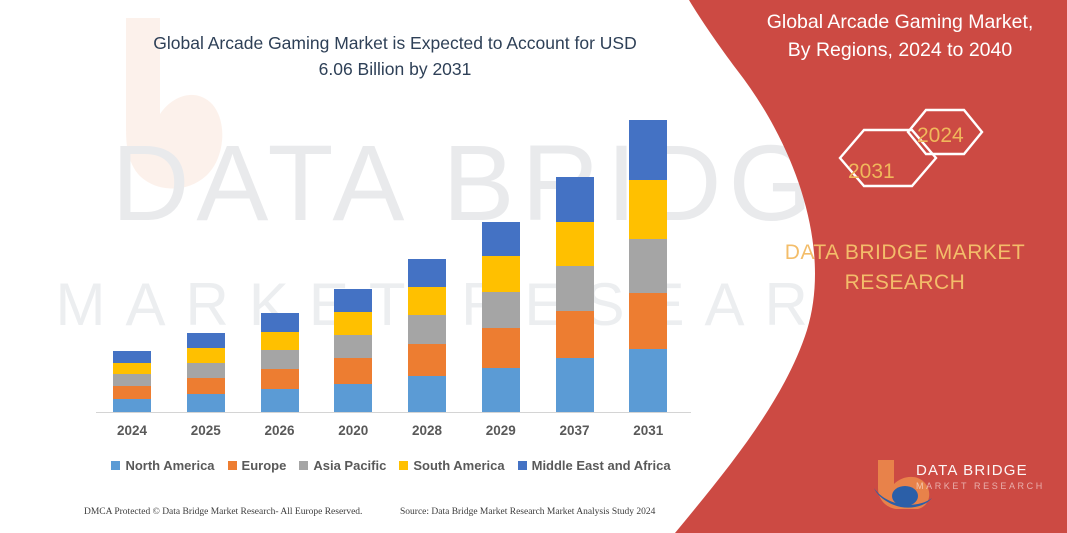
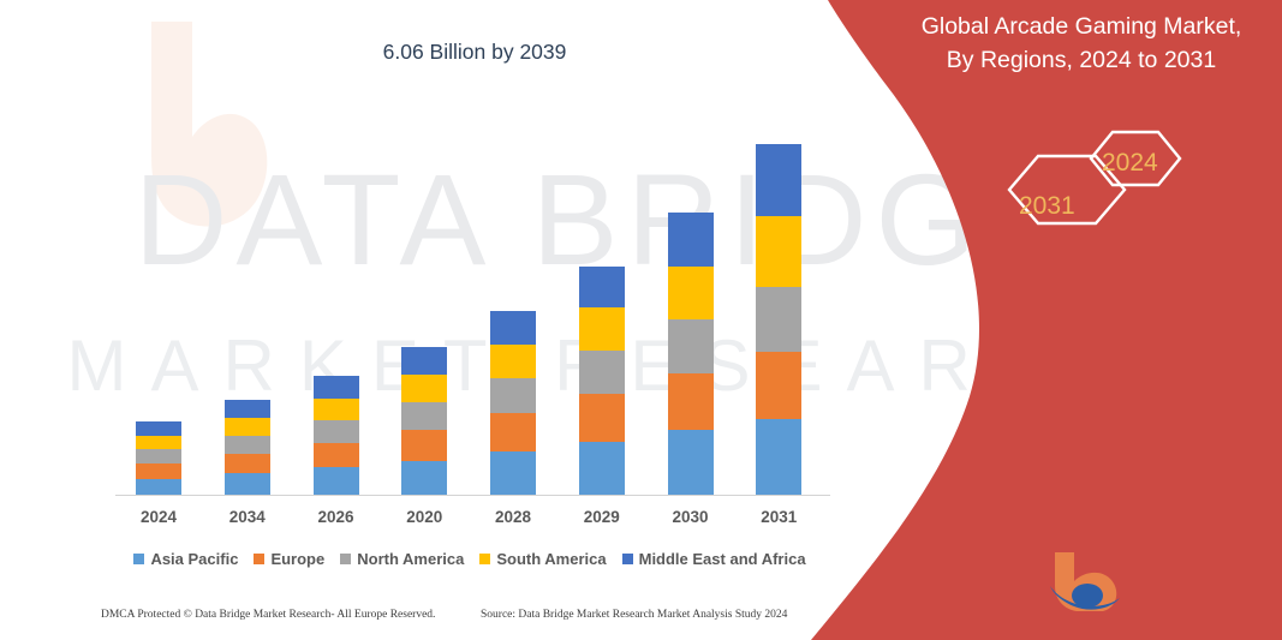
  DATA BIDG
  MARKTESEAR
  Global Arcade Gaming Market,
- By Regions, 2024 to 2040
+ By Regions, 2024 to 2031
  2031
  2024
- DATA BRIDGE MARKET
- RESEARCH
- DATA BRIDGE
- MARKET RESEARCH
- Global Arcade Gaming Market is Expected to Account for USD
- 6.06 Billion by 2031
+ 6.06 Billion by 2039
  2024
- 2025
+ 2034
  2026
  2020
  2028
  2029
- 2037
+ 2030
  2031
- North America
+ Asia Pacific
  Europe
- Asia Pacific
+ North America
  South America
  Middle East and Africa
  DMCA Protected © Data Bridge Market Research- All Europe Reserved.
  Source: Data Bridge Market Research Market Analysis Study 2024
